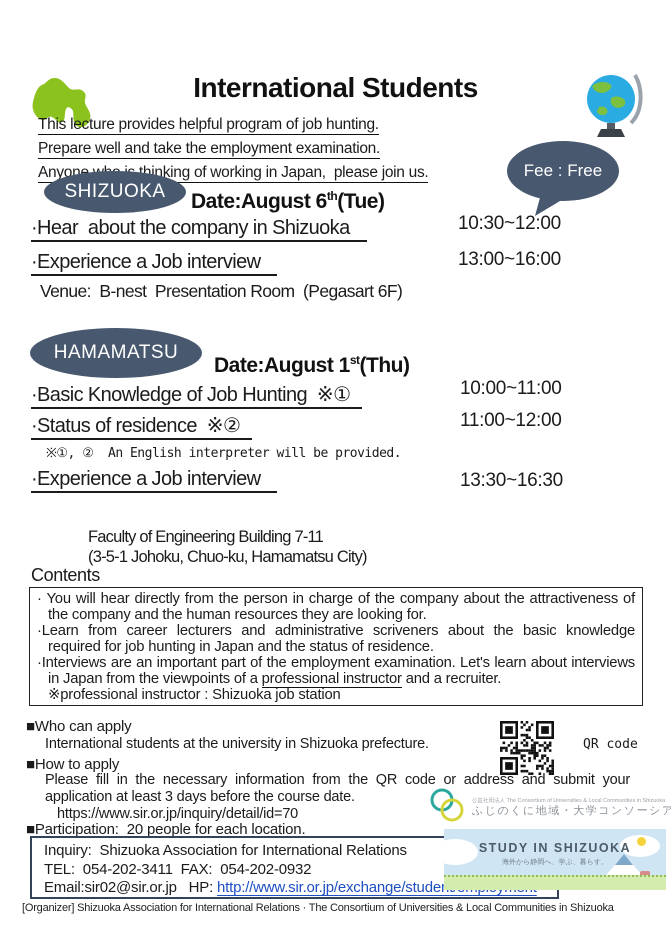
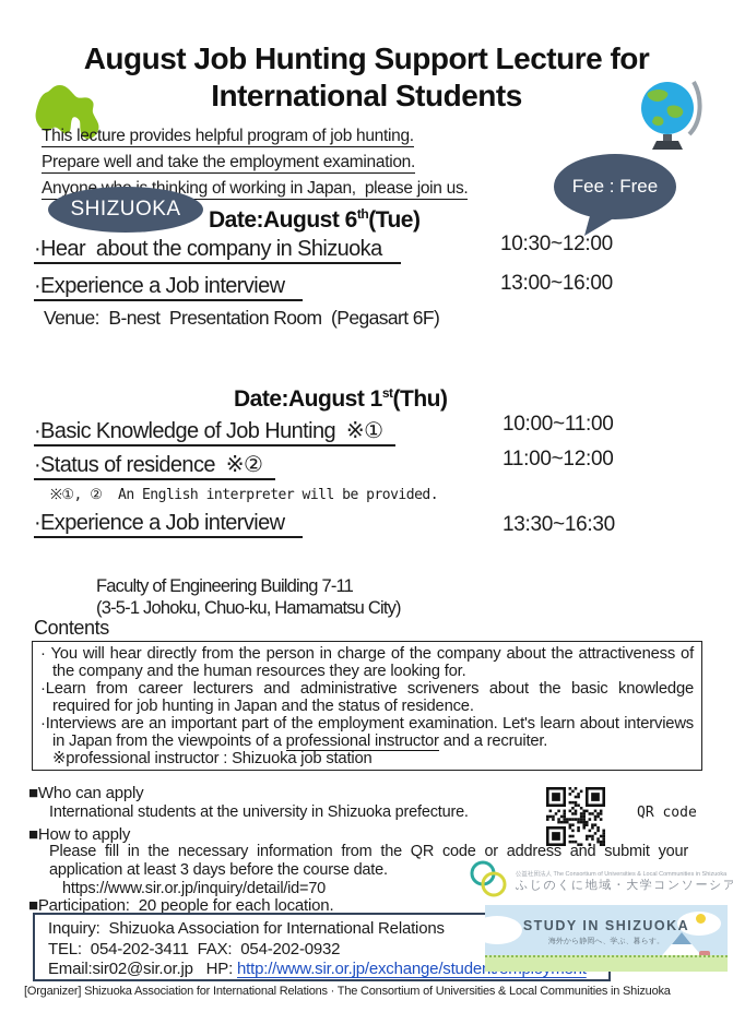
+ August Job Hunting Support Lecture for
  International Students
  This lecture provides helpful program of job hunting.
  Prepare well and take the employment examination.
  Anyoninking of working in Japan, please join us.
  Fee : Free
  SHIZUOKA
  Date:August 6th(Tue)
  ·Hear about the company in Shizuoka
  10:30~12:00
  ·Experience a Job interview
  13:00~16:00
  Venue: B-nest Presentation Room (Pegasart 6F)
- HAMAMATSU
  Date:August 1st(Thu)
  ·Basic Knowledge of Job Hunting ※①
  10:00~11:00
  ·Status of residence ※②
  11:00~12:00
  ※①, ② An English interpreter will be provided.
  ·Experience a Job interview
  13:30~16:30
  Faculty of Engineering Building 7-11
  (3-5-1 Johoku, Chuo-ku, Hamamatsu City)
  Contents
  · You will hear directly from the person in charge of the company about the attractiveness of the company and the human resources they are looking for.
  ·Learn from career lecturers and administrative scriveners about the basic knowledge required for job hunting in Japan and the status of residence.
  ·Interviews are an important part of the employment examination. Let's learn about interviews in Japan from the viewpoints of a professional instructor and a recruiter.
  ※professional instructor : Shizuoka job station
  ■Who can apply
  International students at the university in Shizuoka prefecture.
  QR code
  ■How to apply
  Please fill in the necessary information from the QR code or address and submit your application at least 3 days before the course date.
  https://www.sir.or.jp/inquiry/detail/id=70
  ふじのくに地域・大学コンソーシア
  ■Participation: 20 people for each location.
  Inquiry: Shizuoka Association for International Relations
  TEL: 054-202-3411 FAX: 054-202-0932
  Email:sir02@sir.or.jp HP: http://www.sir.or.jp/exchange/stude
  STUDY IN SHIZUOKA
  [Organizer] Shizuoka Association for International Relations · The Consortium of Universities & Local Communities in Shizuoka
